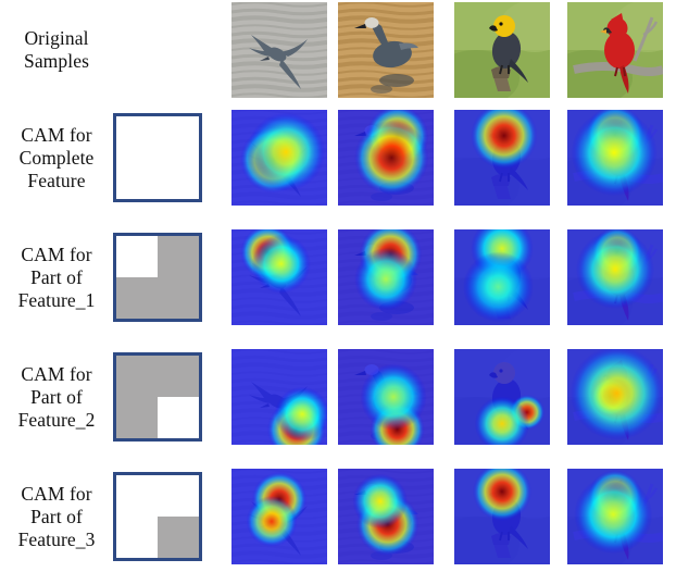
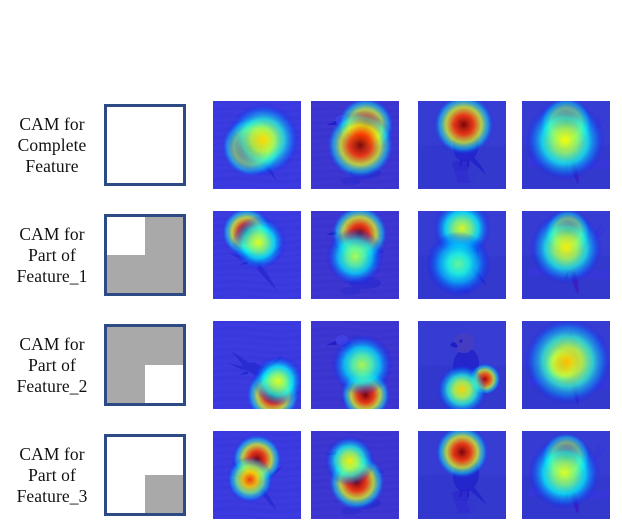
- Original
- Samples
  CAM for
  Complete
  Feature
  CAM for
  Part of
  Feature_1
  CAM for
  Part of
  Feature_2
  CAM for
  Part of
  Feature_3
